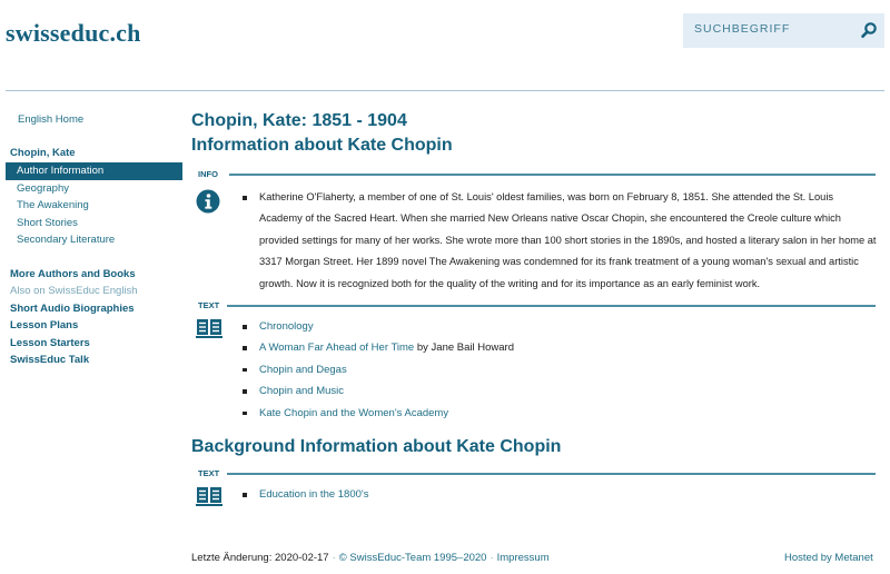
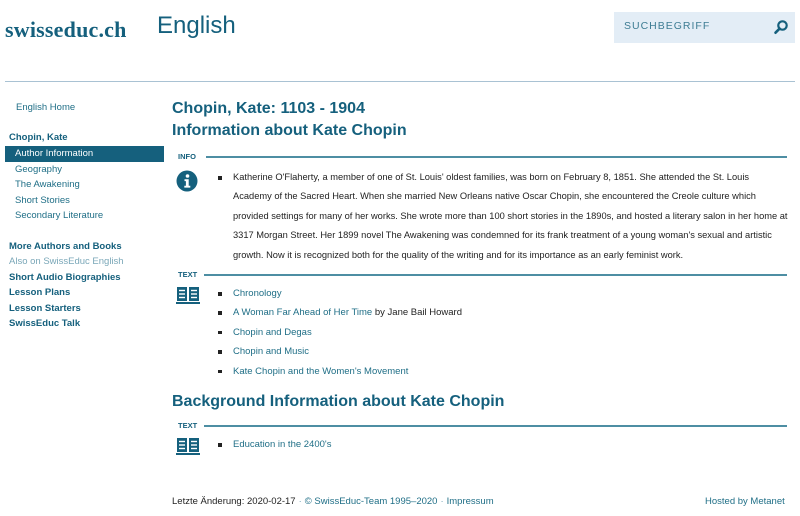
  swisseduc.ch
+ English
  SUCHBEGRIFF
  English Home
  Chopin, Kate
  Author Information
  Geography
  The Awakening
  Short Stories
  Secondary Literature
  More Authors and Books
  Also on SwissEduc English
  Short Audio Biographies
  Lesson Plans
  Lesson Starters
  SwissEduc Talk
- Chopin, Kate: 1851 - 1904
+ Chopin, Kate: 1103 - 1904
  Information about Kate Chopin
  INFO
  Katherine O'Flaherty, a member of one of St. Louis' oldest families, was born on February 8, 1851. She attended the St. Louis Academy of the Sacred Heart. When she married New Orleans native Oscar Chopin, she encountered the Creole culture which provided settings for many of her works. She wrote more than 100 short stories in the 1890s, and hosted a literary salon in her home at 3317 Morgan Street. Her 1899 novel The Awakening was condemned for its frank treatment of a young woman's sexual and artistic growth. Now it is recognized both for the quality of the writing and for its importance as an early feminist work.
  TEXT
  Chronology
  A Woman Far Ahead of Her Time by Jane Bail Howard
  Chopin and Degas
  Chopin and Music
- Kate Chopin and the Women's Academy
+ Kate Chopin and the Women's Movement
  Background Information about Kate Chopin
  TEXT
- Education in the 1800's
+ Education in the 2400's
  Letzte Änderung: 2020-02-17 · © SwissEduc-Team 1995–2020 · Impressum
  Hosted by Metanet
